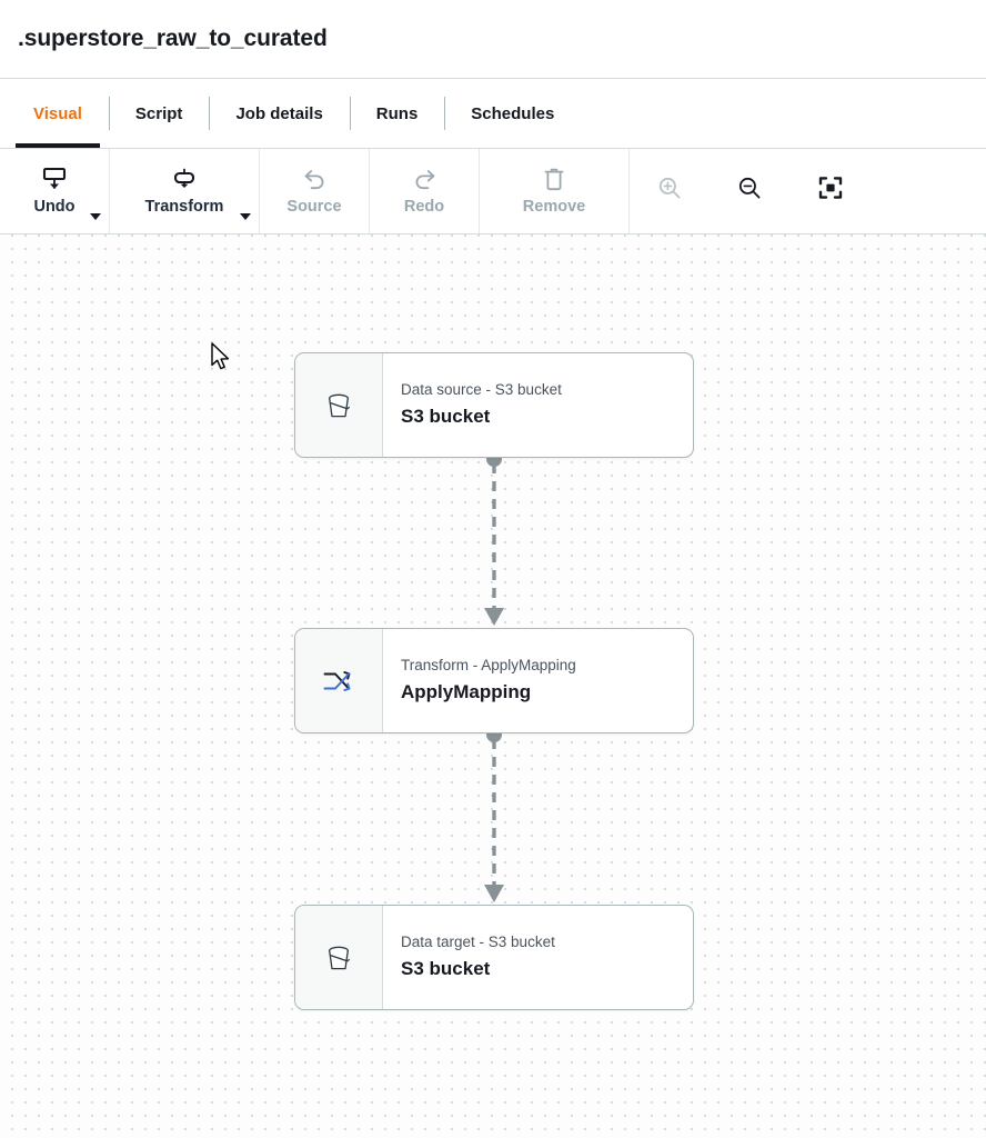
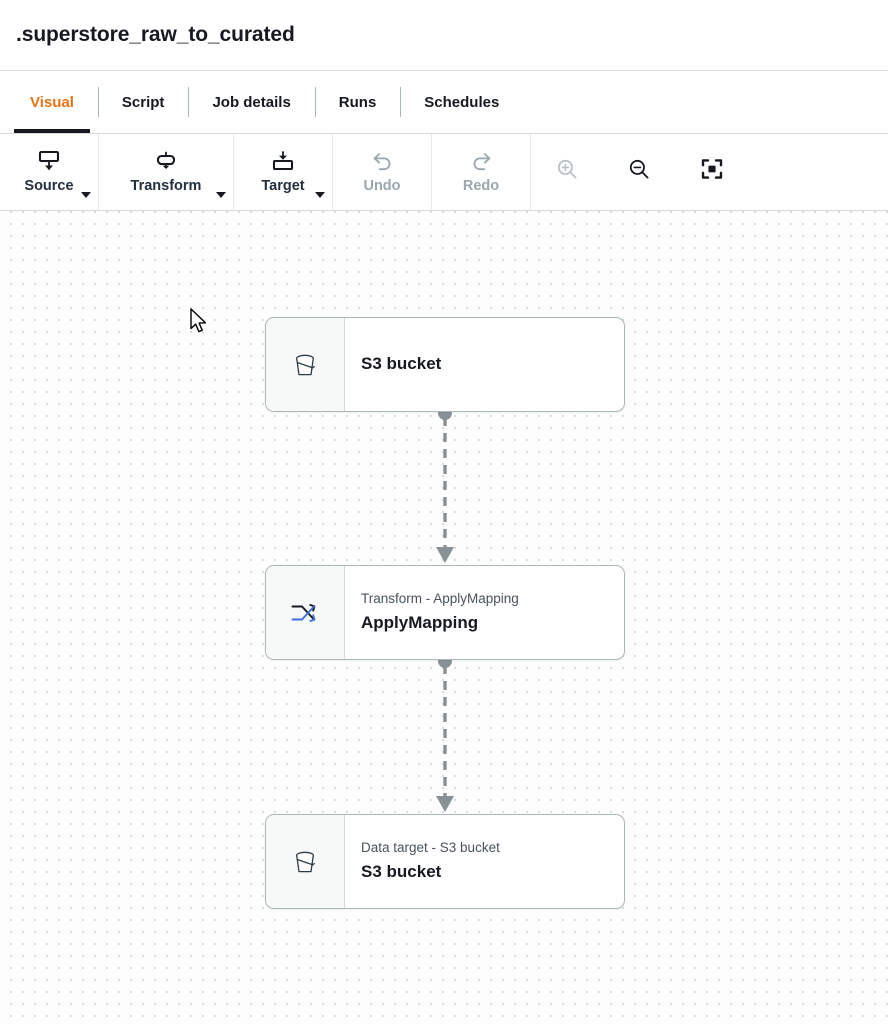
  .superstore_raw_to_curated
  Visual
  Script
  Job details
  Runs
  Schedules
- Undo
+ Source
  Transform
+ Target
- Source
+ Undo
  Redo
- Remove
- Data source - S3 bucket
  S3 bucket
  Transform - ApplyMapping
  ApplyMapping
  Data target - S3 bucket
  S3 bucket
